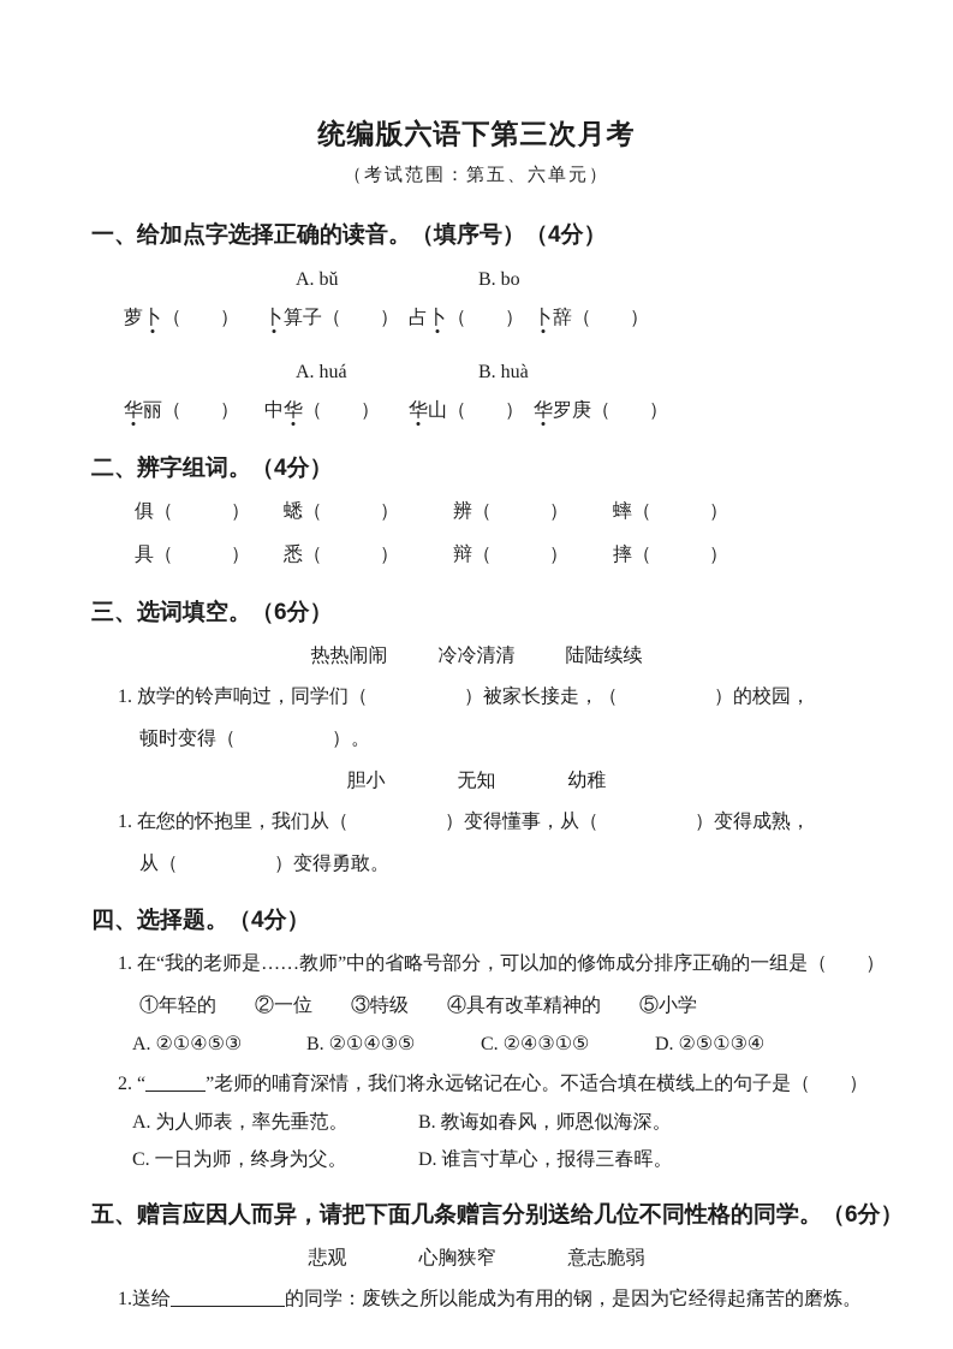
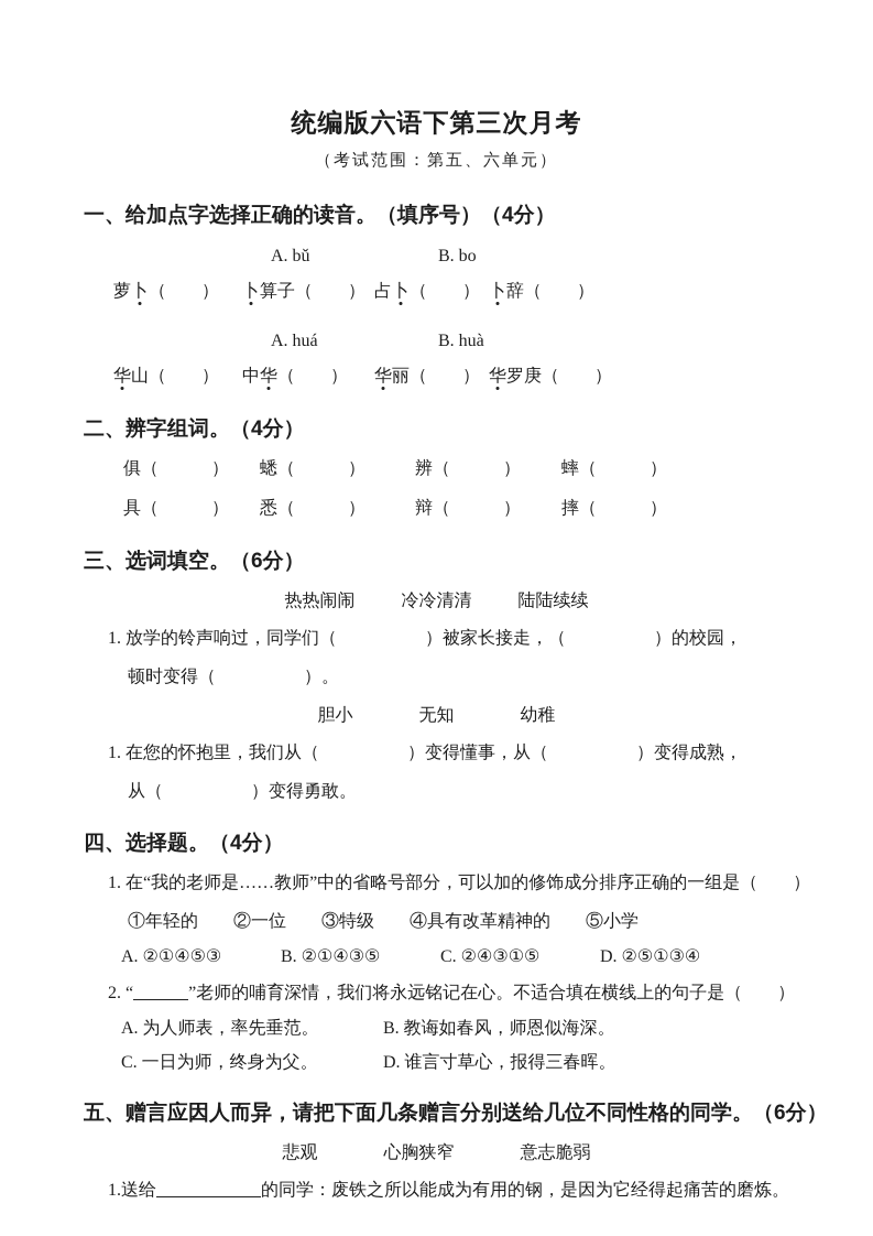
  统编版六语下第三次月考
  （考试范围：第五、六单元）
  一、给加点字选择正确的读音。（填序号）（4分）
  A. bǔ
  B. bo
  萝卜（ ）
  卜算子（ ）
  占卜（ ）
  卜辞（ ）
  A. huá
  B. huà
- 华丽（ ）
+ 华山（ ）
  中华（ ）
- 华山（ ）
+ 华丽（ ）
  华罗庚（ ）
  二、辨字组词。（4分）
  俱（ ）
  蟋（ ）
  辨（ ）
  蟀（ ）
  具（ ）
  悉（ ）
  辩（ ）
  摔（ ）
  三、选词填空。（6分）
  热热闹闹
  冷冷清清
  陆陆续续
  1. 放学的铃声响过，同学们（ ）被家长接走，（ ）的校园，
  顿时变得（ ）。
  胆小
  无知
  幼稚
  1. 在您的怀抱里，我们从（ ）变得懂事，从（ ）变得成熟，
  从（ ）变得勇敢。
  四、选择题。（4分）
  1. 在“我的老师是……教师”中的省略号部分，可以加的修饰成分排序正确的一组是（ ）
  ①年轻的 ②一位 ③特级 ④具有改革精神的 ⑤小学
  A. ②①④⑤③
  B. ②①④③⑤
  C. ②④③①⑤
  D. ②⑤①③④
  2. “ ”老师的哺育深情，我们将永远铭记在心。不适合填在横线上的句子是（ ）
  A. 为人师表，率先垂范。
  B. 教诲如春风，师恩似海深。
  C. 一日为师，终身为父。
  D. 谁言寸草心，报得三春晖。
  五、赠言应因人而异，请把下面几条赠言分别送给几位不同性格的同学。（6分）
  悲观
  心胸狭窄
  意志脆弱
  1.送给 的同学：废铁之所以能成为有用的钢，是因为它经得起痛苦的磨炼。
